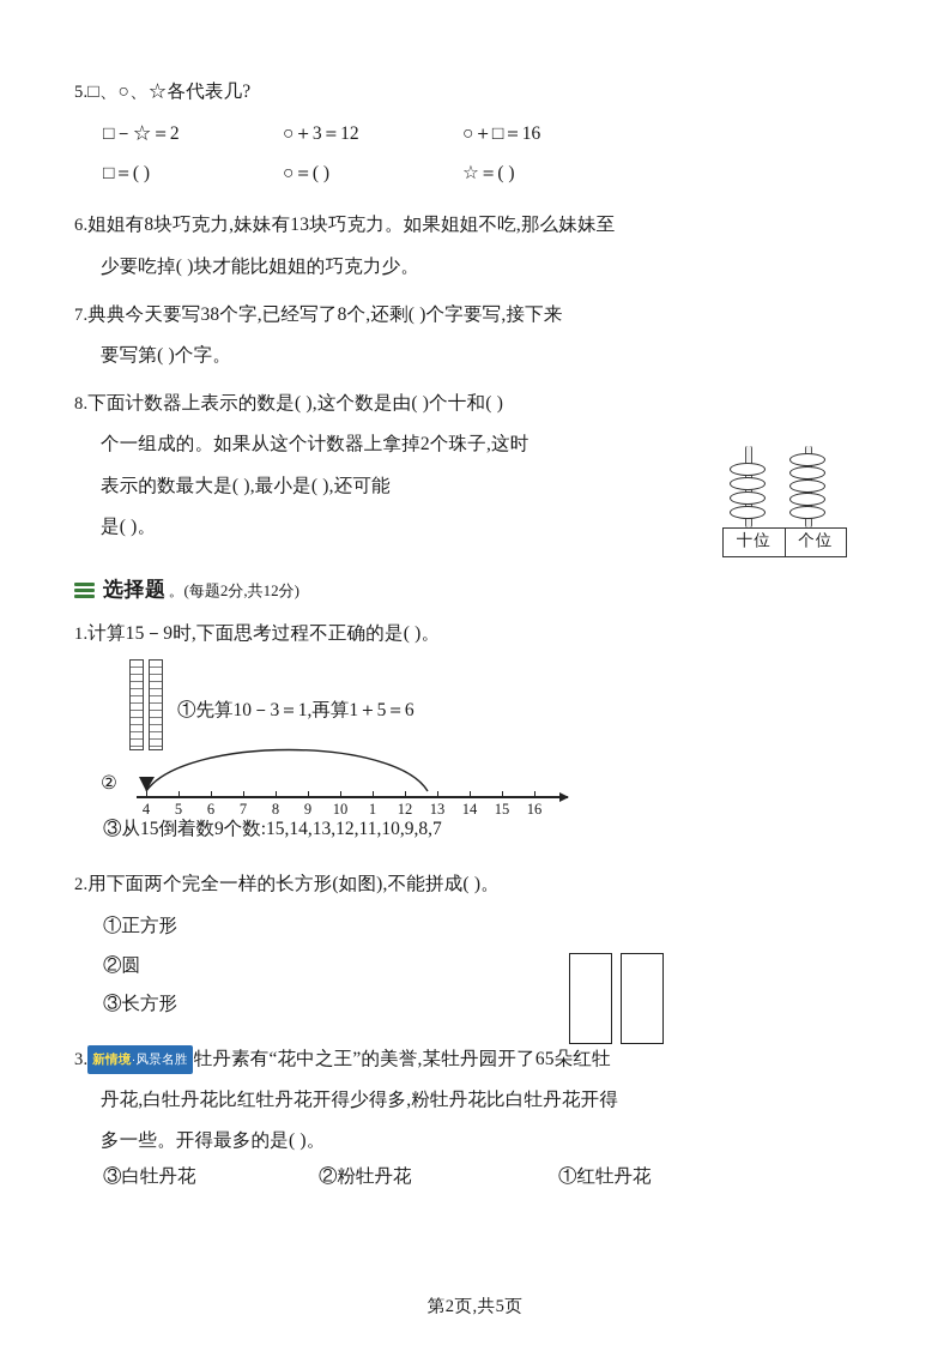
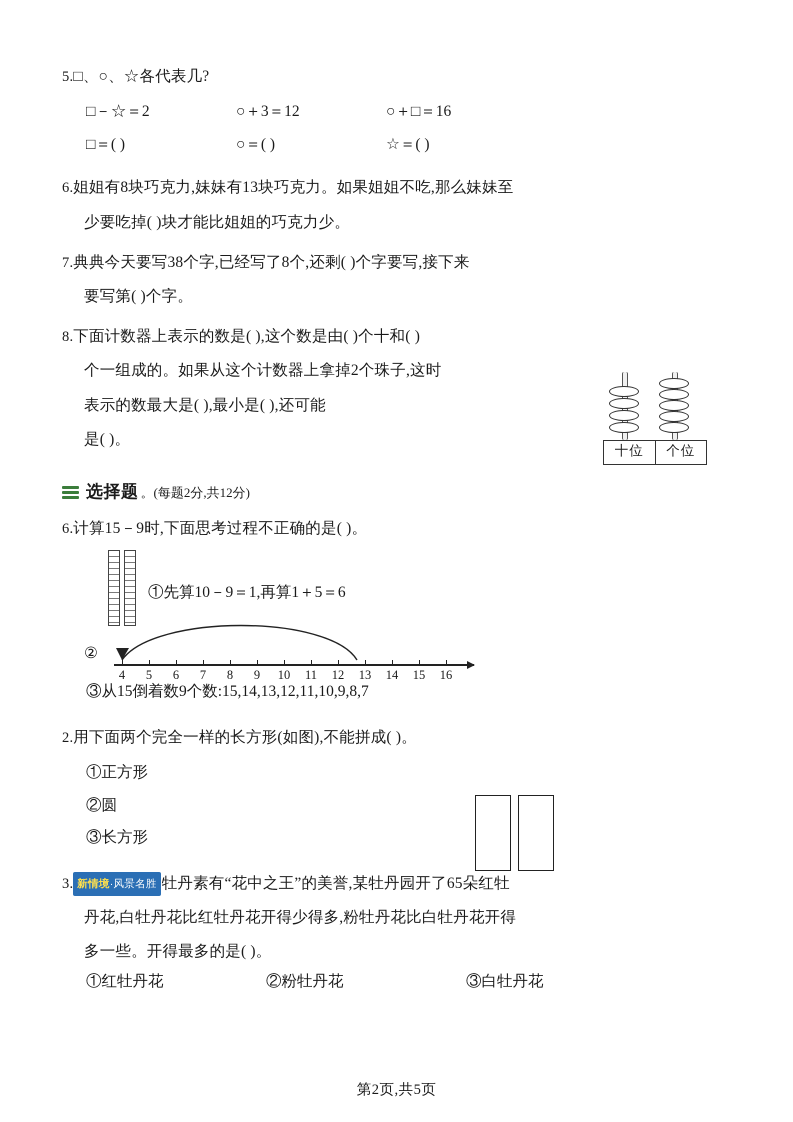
  5.□、○、☆各代表几?
  □－☆＝2
  ○＋3＝12
  ○＋□＝16
  □＝( )
  ○＝( )
  ☆＝( )
  6.姐姐有8块巧克力,妹妹有13块巧克力。如果姐姐不吃,那么妹妹至
  少要吃掉( )块才能比姐姐的巧克力少。
  7.典典今天要写38个字,已经写了8个,还剩( )个字要写,接下来
  要写第( )个字。
  8.下面计数器上表示的数是( ),这个数是由( )个十和( )
  个一组成的。如果从这个计数器上拿掉2个珠子,这时
  表示的数最大是( ),最小是( ),还可能
  是( )。
  十位
  个位
  选择题
  。(每题2分,共12分)
- 1.计算15－9时,下面思考过程不正确的是( )。
+ 6.计算15－9时,下面思考过程不正确的是( )。
- ①先算10－3＝1,再算1＋5＝6
+ ①先算10－9＝1,再算1＋5＝6
  ②
  4
  5
  6
  7
  8
  9
  10
- 1
+ 11
  12
  13
  14
  15
  16
  ③从15倒着数9个数:15,14,13,12,11,10,9,8,7
  2.用下面两个完全一样的长方形(如图),不能拼成( )。
  ①正方形
  ②圆
  ③长方形
  3. 新情境·风景名胜 牡丹素有“花中之王”的美誉,某牡丹园开了65朵红牡
  丹花,白牡丹花比红牡丹花开得少得多,粉牡丹花比白牡丹花开得
  多一些。开得最多的是( )。
- ③白牡丹花
+ ①红牡丹花
  ②粉牡丹花
- ①红牡丹花
+ ③白牡丹花
  第2页,共5页
